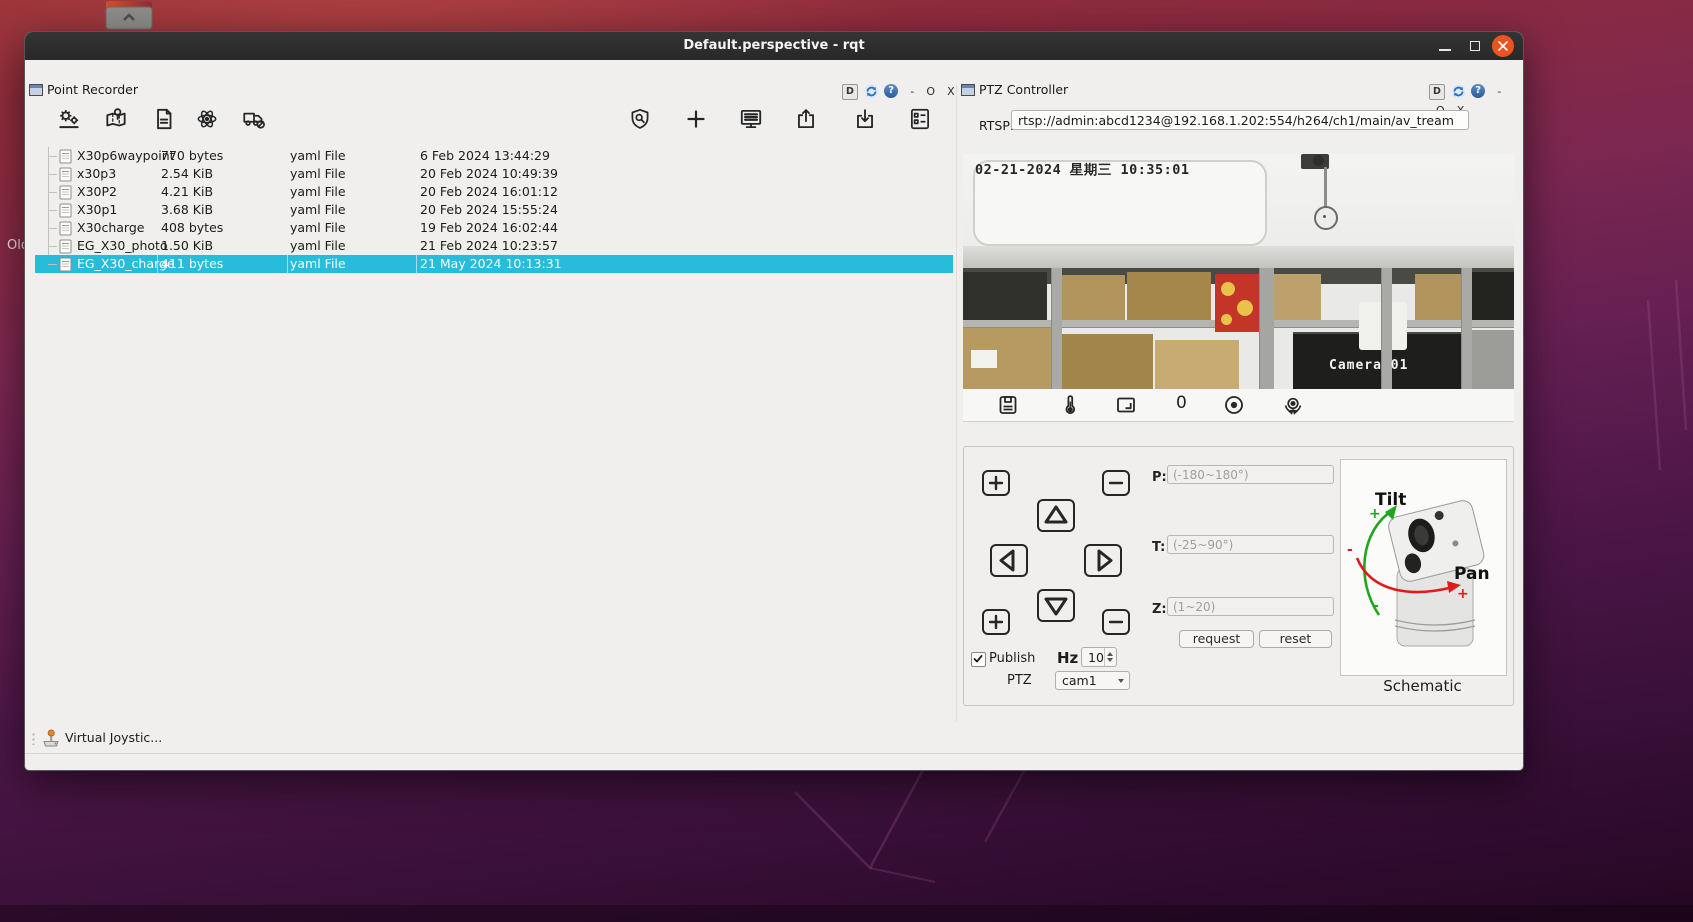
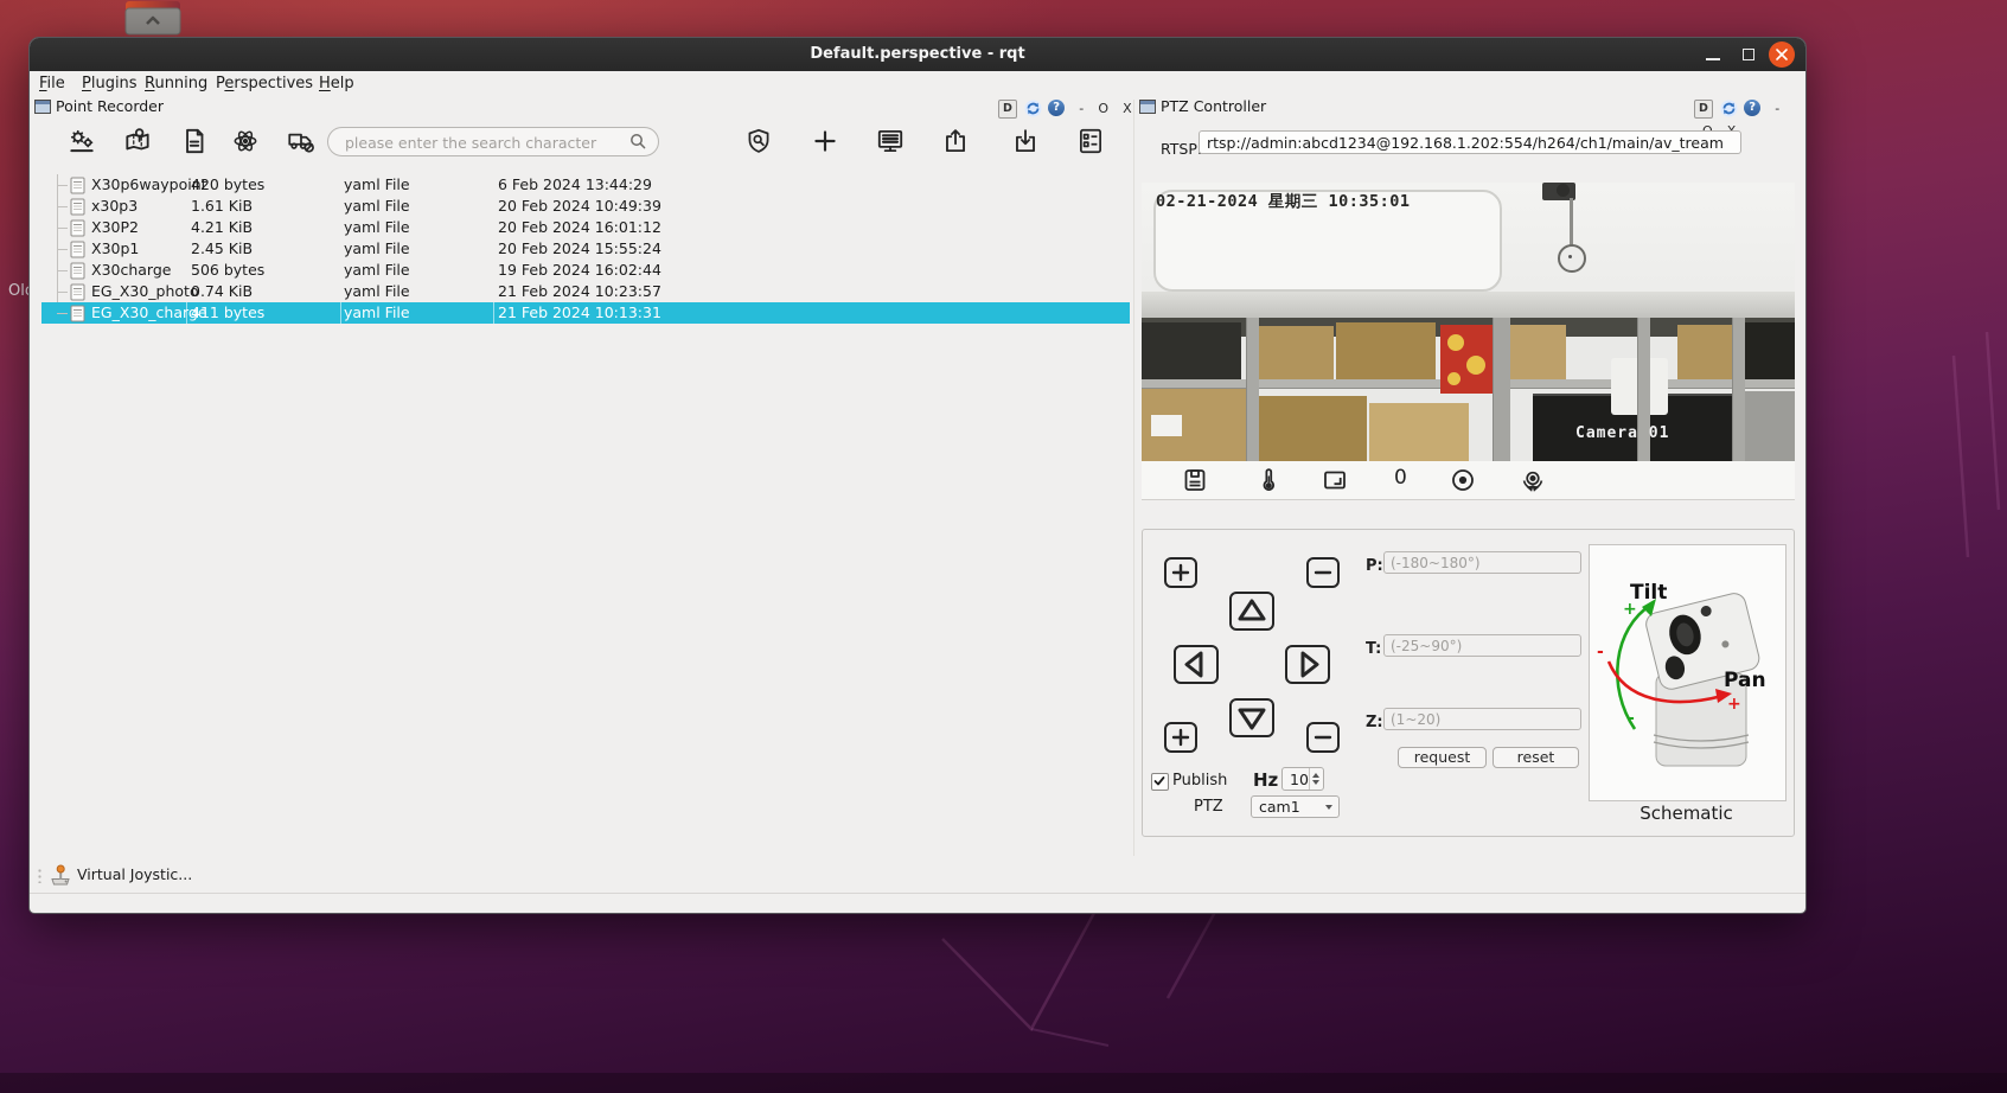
  Default.perspective - rqt
+ File
+ Plugins
+ Running
+ Perspectives
+ Help
  Point Recorder
  D ? - O X
+ please enter the search character
  X30p6waypoint
- 770 bytes
+ 420 bytes
  yaml File
  6 Feb 2024 13:44:29
  x30p3
- 2.54 KiB
+ 1.61 KiB
  yaml File
  20 Feb 2024 10:49:39
  X30P2
  4.21 KiB
  yaml File
  20 Feb 2024 16:01:12
  X30p1
- 3.68 KiB
+ 2.45 KiB
  yaml File
  20 Feb 2024 15:55:24
  X30charge
- 408 bytes
+ 506 bytes
  yaml File
  19 Feb 2024 16:02:44
  EG_X30_photo
- 1.50 KiB
+ 0.74 KiB
  yaml File
  21 Feb 2024 10:23:57
  EG_X30_charge
  411 bytes
  yaml File
- 21 May 2024 10:13:31
+ 21 Feb 2024 10:13:31
  PTZ Controller
  RTSP
  rtsp://admin:abcd1234@192.168.1.202:554/h264/ch1/main/av_tream
  02-21-2024 星期三 10:35:01
  Camera 01
  0
  P:
  (-180~180°)
  T:
  (-25~90°)
  Z:
  (1~20)
  request
  reset
  Publish
  Hz
  10
  PTZ
  cam1
  Tilt
  Pan
  +
  -
  -
  +
  Schematic
  Virtual Joystic...
